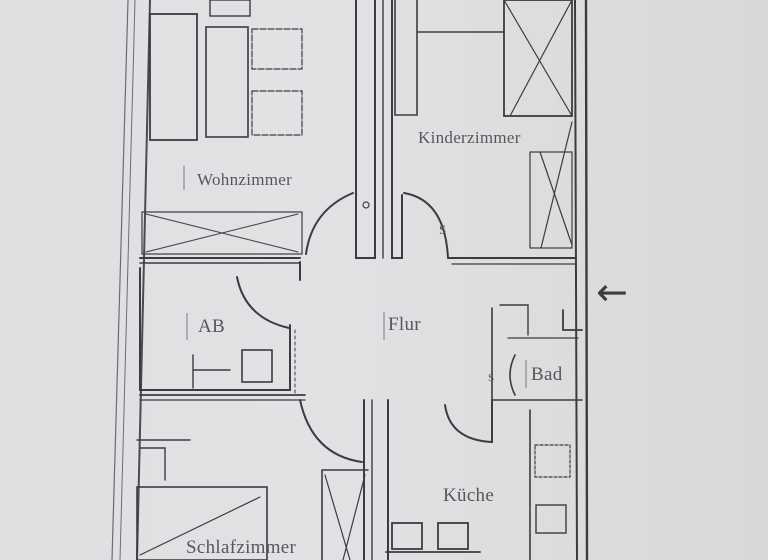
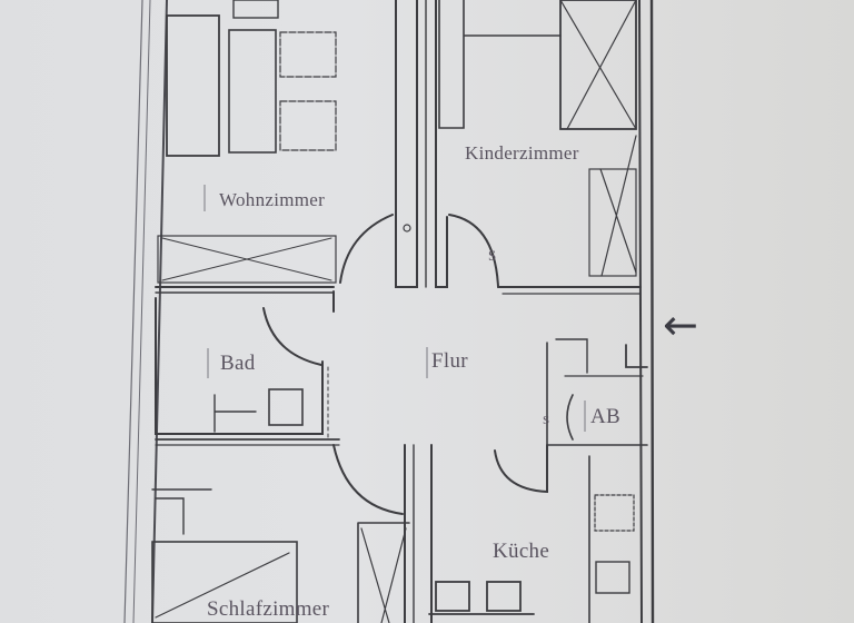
  Wohnzimmer
  Kinderzimmer
- AB
+ Bad
  Flur
- Bad
+ AB
  Küche
  Schlafzimmer
  S
  S
  ←
